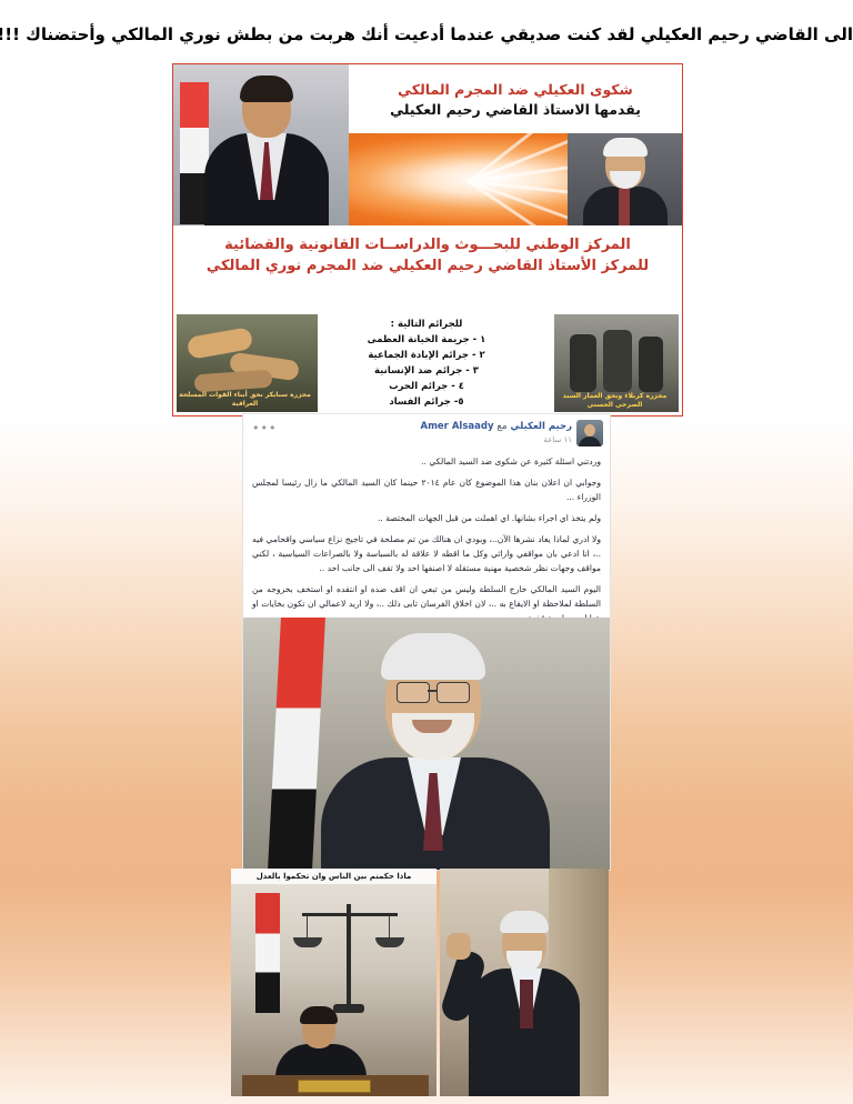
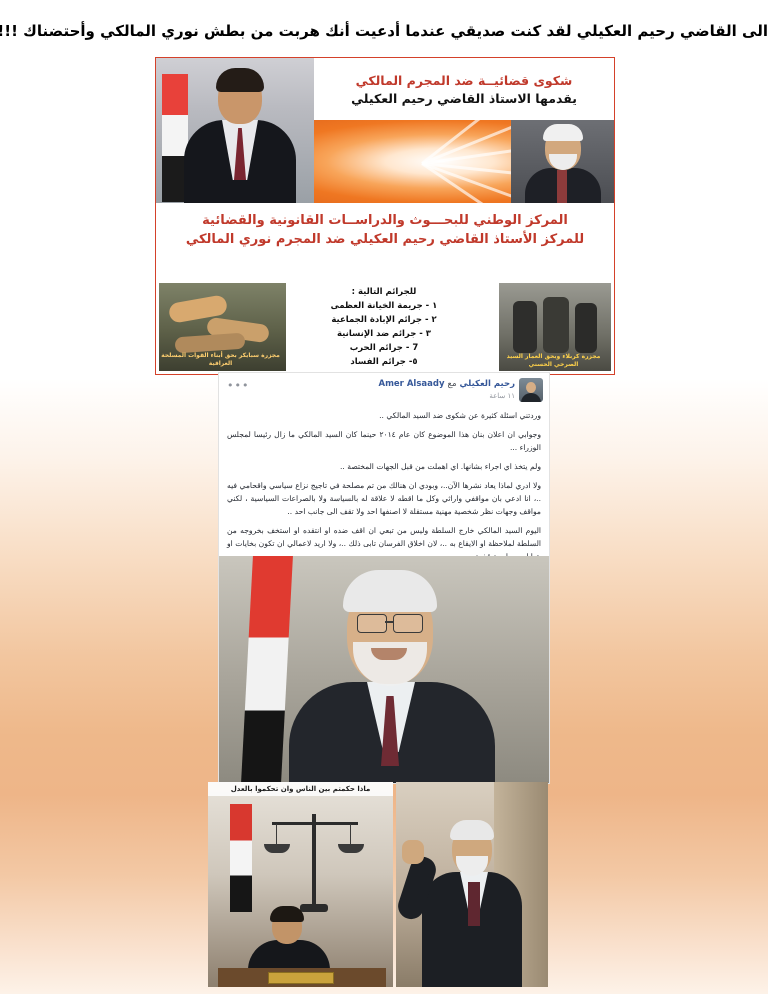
  الى القاضي رحيم العكيلي لقد كنت صديقي عندما أدعيت أنك هربت من بطش نوري المالكي وأحتضناك !!!
- شكوى العكيلي ضد المجرم المالكي
+ شكوى قضائيــة ضد المجرم المالكي
  يقدمها الاستاذ القاضي رحيم العكيلي
  المركز الوطني للبحـــوث والدراســات القانونية والقضائية
  للمركز الأستاذ القاضي رحيم العكيلي ضد المجرم نوري المالكي
  للجرائم التالية :
  ١ - جريمة الخيانة العظمى
  ٢ - جرائم الإبادة الجماعية
  ٣ - جرائم ضد الإنسانية
- ٤ - جرائم الحرب
+ 7 - جرائم الحرب
  ٥- جرائم الفساد
  •••
  رحيم العكيلي مع Amer Alsaady
  ١١ ساعة
  وردتني اسئلة كثيرة عن شكوى ضد السيد المالكي ..
  وجوابي ان اعلان بنان هذا الموضوع كان عام ٢٠١٤ حينما كان السيد المالكي ما زال رئيسا لمجلس الوزراء ...
  ولم يتخذ اي اجراء بشانها. اي اهملت من قبل الجهات المختصة ..
  ولا ادري لماذا يعاد نشرها الآن..، وبودي ان هنالك من تم مصلحة في تاجيج نزاع سياسي واقحامي فيه ..، انا ادعي بان مواقفي واراثي وكل ما اقطه لا علاقة له بالسياسة ولا بالصراعات السياسية ، لكني مواقف وجهات نظر شخصية مهنية مستقلة لا اصنفها احد ولا تقف الى جانب احد ..
  اليوم السيد المالكي خارج السلطة وليس من تبعي ان اقف ضده او انتقده او استخف بخروجه من السلطة لملاحظة او الايقاع به ..، لان اخلاق الفرسان تابى ذلك ..، ولا اريد لاعمالي ان تكون بخايات او
  ماذا حكمتم بين الناس وان تحكموا بالعدل
